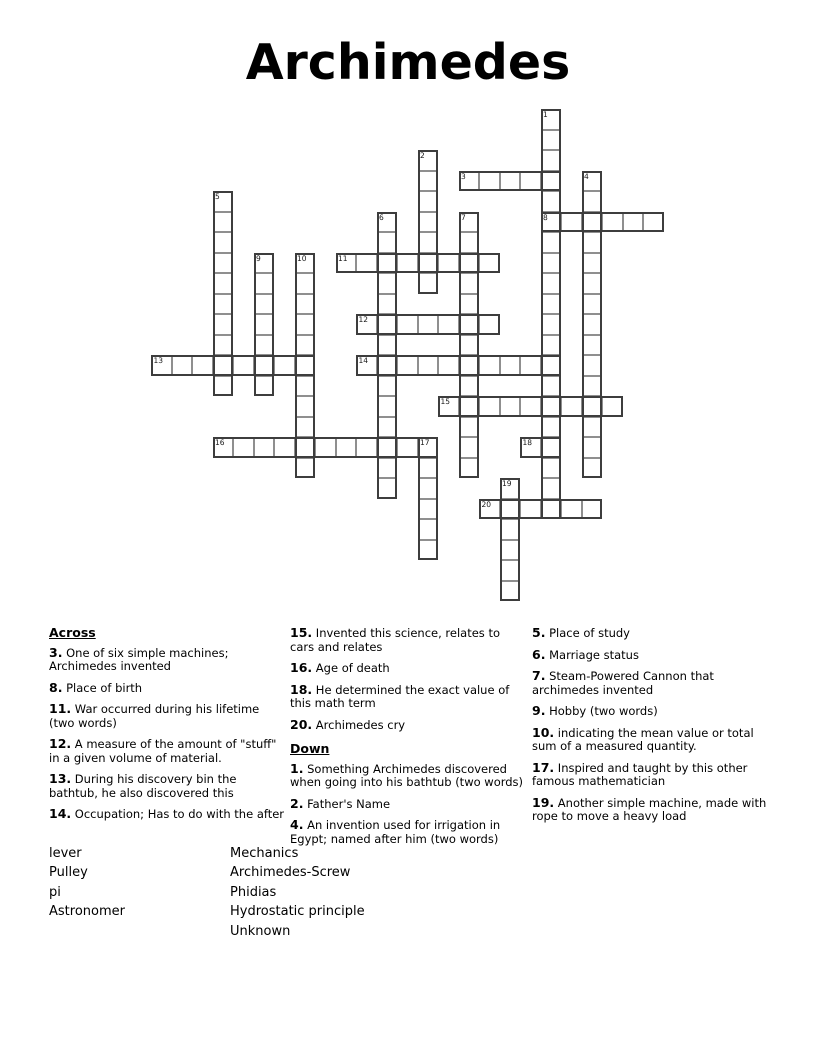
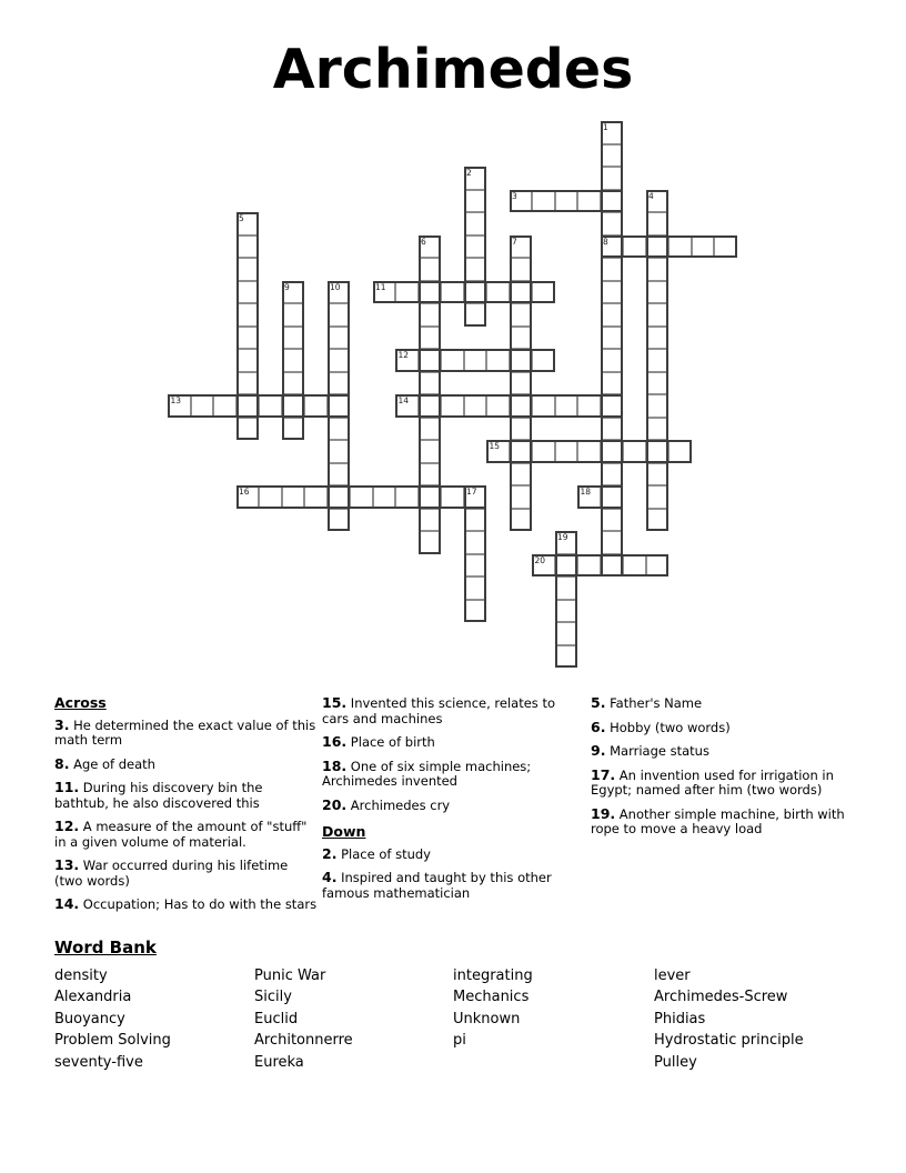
  Archimedes
  1
  2
  3
  4
  5
  6
  7
  8
  9
  10
  11
  12
  13
  14
  15
  16
  17
  18
  19
  20
  Across
- 3. One of six simple machines; Archimedes invented
+ 3. He determined the exact value of this math term
- 8. Place of birth
+ 8. Age of death
- 11. War occurred during his lifetime (two words)
+ 11. During his discovery bin the bathtub, he also discovered this
  12. A measure of the amount of "stuff" in a given volume of material.
- 13. During his discovery bin the bathtub, he also discovered this
+ 13. War occurred during his lifetime (two words)
- 14. Occupation; Has to do with the after
+ 14. Occupation; Has to do with the stars
- 15. Invented this science, relates to cars and relates
+ 15. Invented this science, relates to cars and machines
- 16. Age of death
+ 16. Place of birth
- 18. He determined the exact value of this math term
+ 18. One of six simple machines; Archimedes invented
  20. Archimedes cry
  Down
- 1. Something Archimedes discovered when going into his bathtub (two words)
- 2. Father's Name
+ 2. Place of study
- 4. An invention used for irrigation in Egypt; named after him (two words)
+ 4. Inspired and taught by this other famous mathematician
- 5. Place of study
+ 5. Father's Name
- 6. Marriage status
+ 6. Hobby (two words)
- 7. Steam-Powered Cannon that archimedes invented
- 9. Hobby (two words)
+ 9. Marriage status
- 10. indicating the mean value or total sum of a measured quantity.
- 17. Inspired and taught by this other famous mathematician
+ 17. An invention used for irrigation in Egypt; named after him (two words)
- 19. Another simple machine, made with rope to move a heavy load
+ 19. Another simple machine, birth with rope to move a heavy load
+ Word Bank
+ density
+ Alexandria
+ Buoyancy
+ Problem Solving
+ seventy-five
+ Punic War
+ Sicily
+ Euclid
+ Architonnerre
+ Eureka
+ integrating
- lever
+ Mechanics
- Pulley
+ Unknown
  pi
- Astronomer
- Mechanics
+ lever
  Archimedes-Screw
  Phidias
  Hydrostatic principle
- Unknown
+ Pulley
